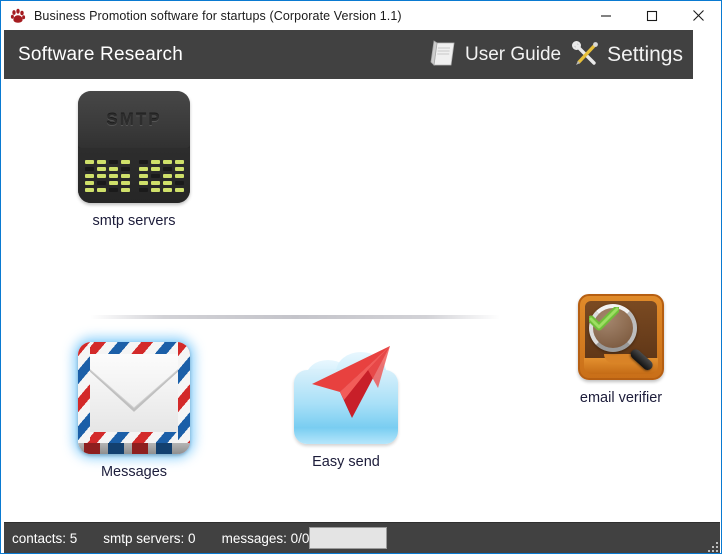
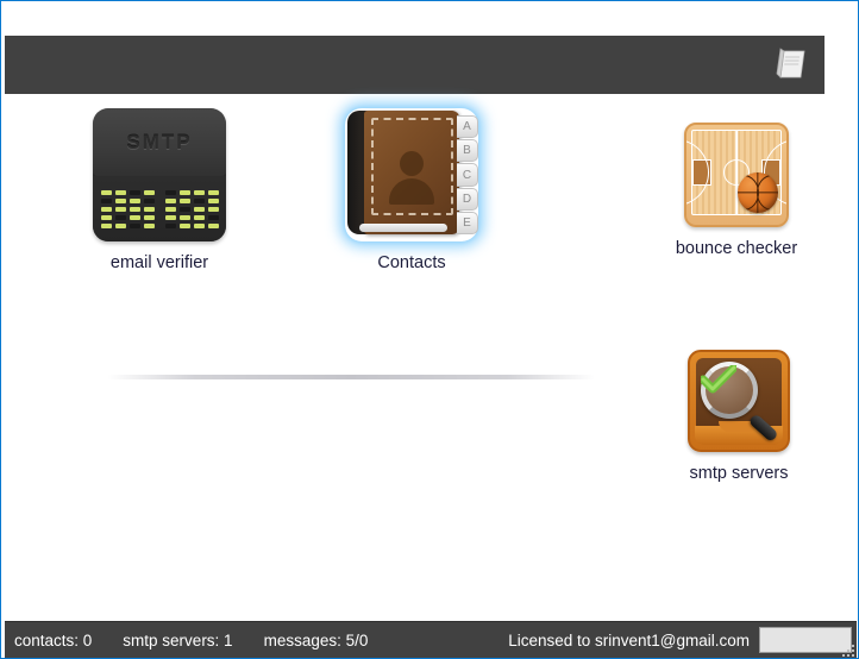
- Business Promotion software for startups (Corporate Version 1.1)
- Software Research
- User Guide
- Settings
  SMTP
- smtp servers
+ email verifier
+ A
+ B
+ C
+ D
+ E
+ Contacts
+ bounce checker
- email verifier
+ smtp servers
- Messages
- Easy send
- contacts: 5
+ contacts: 0
- smtp servers: 0
+ smtp servers: 1
- messages: 0/0
+ messages: 5/0
+ Licensed to srinvent1@gmail.com
